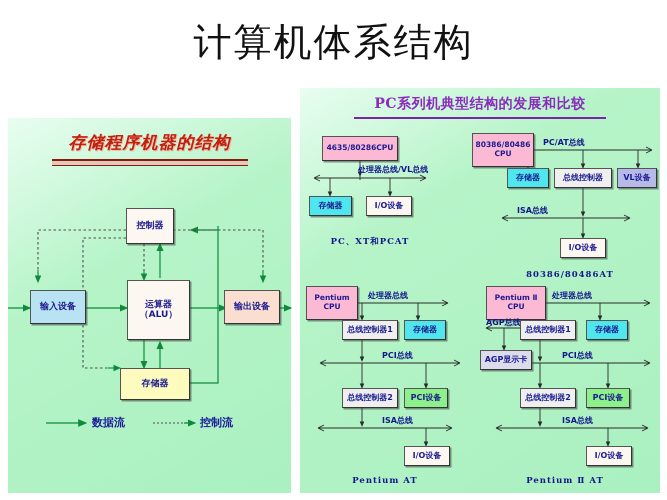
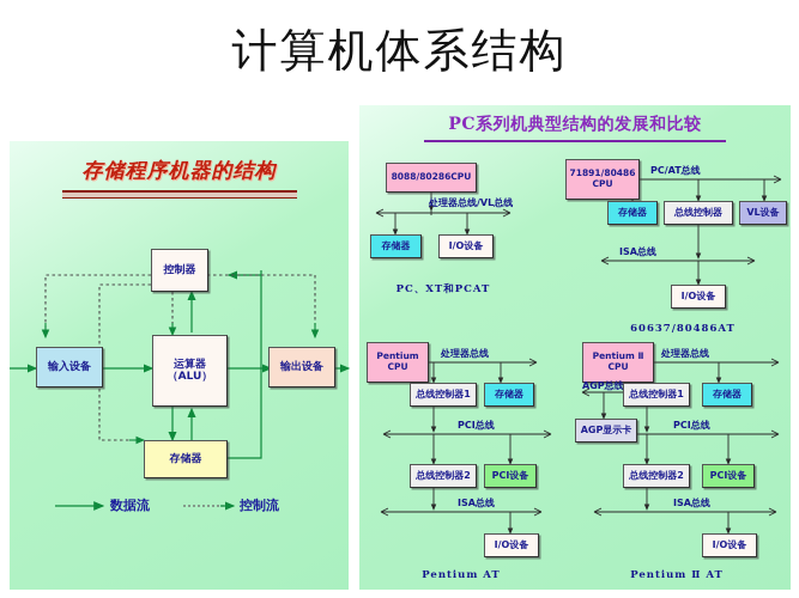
  计算机体系结构
  存储程序机器的结构
  控制器
  输入设备
  运算器
  （ALU）
  输出设备
  存储器
  数据流
  控制流
  PC系列机典型结构的发展和比较
- 4635/80286CPU
+ 8088/80286CPU
  处理器总线/VL总线
  存储器
  I/O设备
  PC、XT和PCAT
- 80386/80486
+ 71891/80486
  CPU
  PC/AT总线
  存储器
  总线控制器
  VL设备
  ISA总线
  I/O设备
- 80386/80486AT
+ 60637/80486AT
  Pentium
  CPU
  处理器总线
  总线控制器1
  存储器
  PCI总线
  总线控制器2
  PCI设备
  ISA总线
  I/O设备
  Pentium AT
  Pentium Ⅱ
  CPU
  处理器总线
  AGP总线
  AGP显示卡
  总线控制器1
  存储器
  PCI总线
  总线控制器2
  PCI设备
  ISA总线
  I/O设备
  Pentium Ⅱ AT
